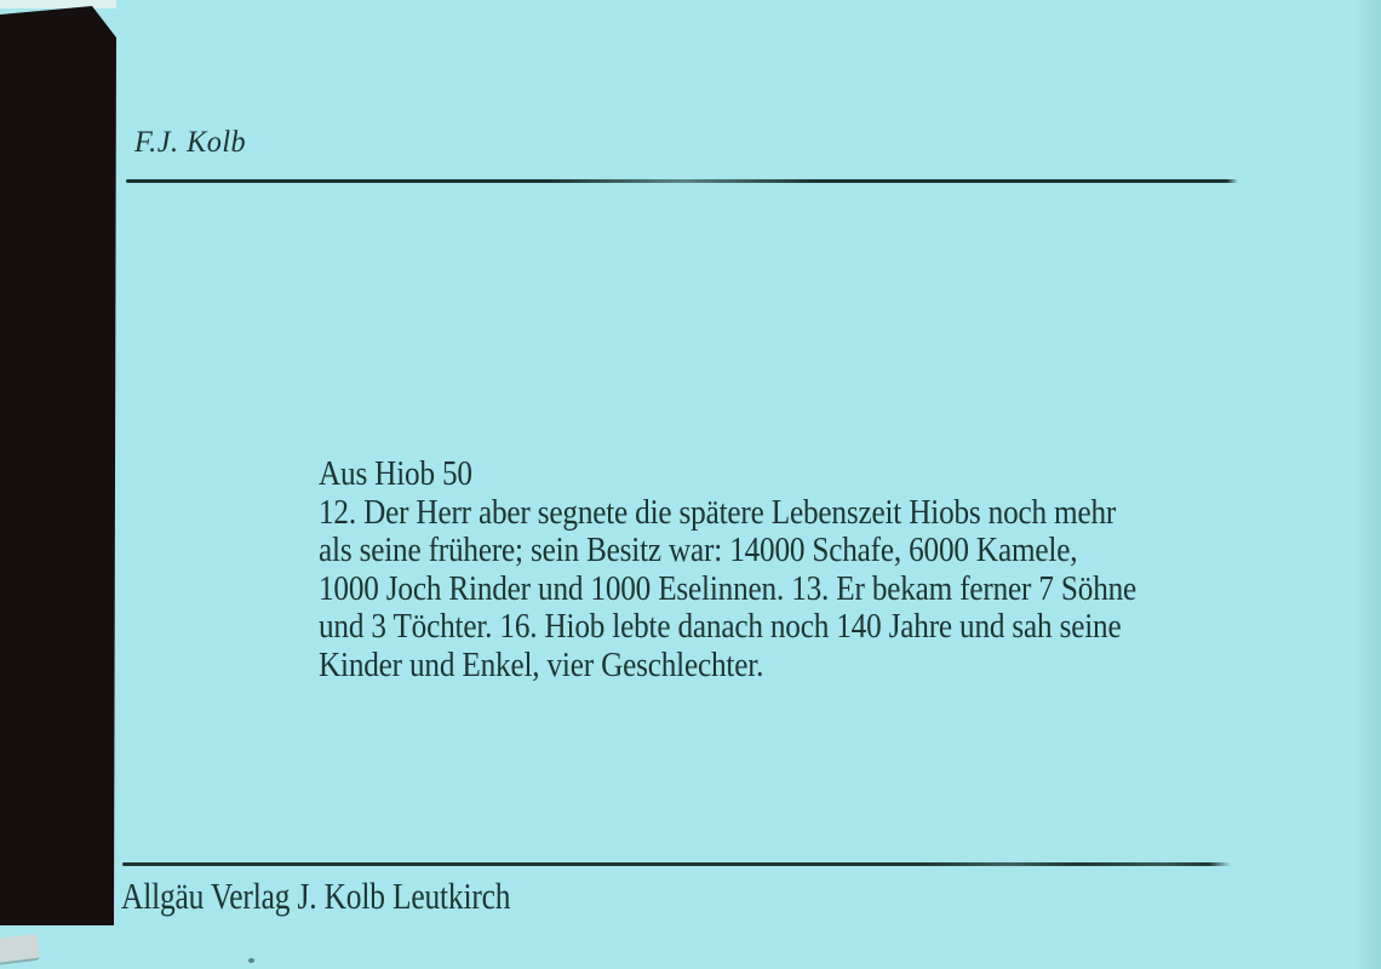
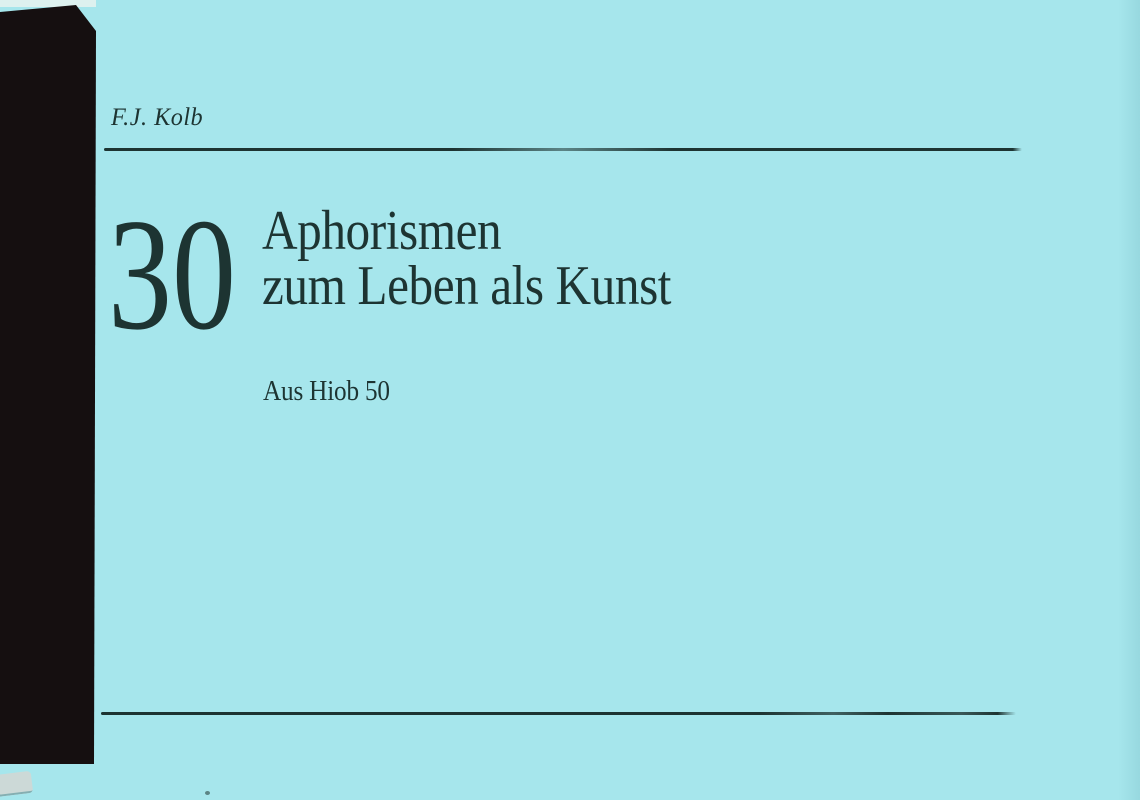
  F.J. Kolb
+ 30
+ Aphorismen
+ zum Leben als Kunst
  Aus Hiob 50
- 12. Der Herr aber segnete die spätere Lebenszeit Hiobs noch mehr
- als seine frühere; sein Besitz war: 14000 Schafe, 6000 Kamele,
- 1000 Joch Rinder und 1000 Eselinnen. 13. Er bekam ferner 7 Söhne
- und 3 Töchter. 16. Hiob lebte danach noch 140 Jahre und sah seine
- Kinder und Enkel, vier Geschlechter.
- Allgäu Verlag J. Kolb Leutkirch
